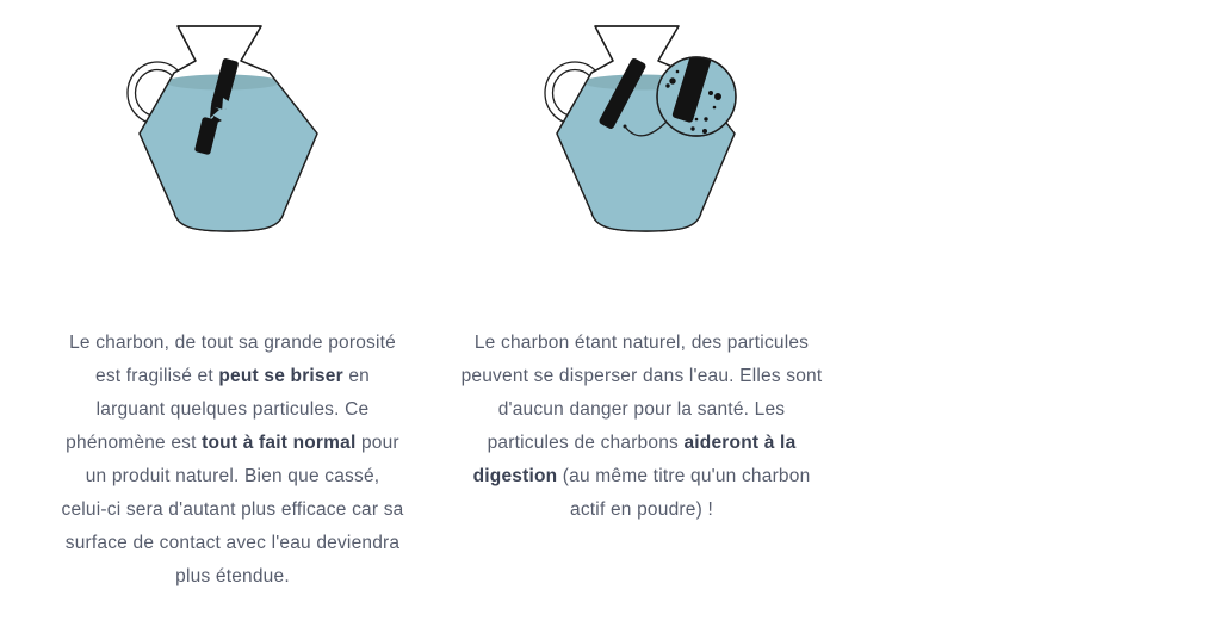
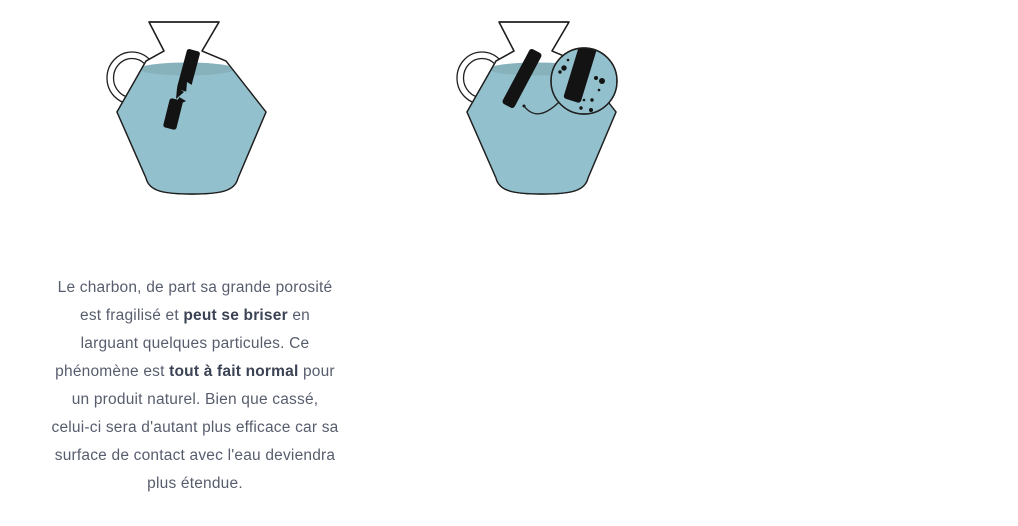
- Le charbon, de tout sa grande porosité est fragilisé et peut se briser en larguant quelques particules. Ce phénomène est tout à fait normal pour un produit naturel. Bien que cassé, celui-ci sera d'autant plus efficace car sa surface de contact avec l'eau deviendra plus étendue.
+ Le charbon, de part sa grande porosité est fragilisé et peut se briser en larguant quelques particules. Ce phénomène est tout à fait normal pour un produit naturel. Bien que cassé, celui-ci sera d'autant plus efficace car sa surface de contact avec l'eau deviendra plus étendue.
- Le charbon étant naturel, des particules peuvent se disperser dans l'eau. Elles sont d'aucun danger pour la santé. Les particules de charbons aideront à la digestion (au même titre qu'un charbon actif en poudre) !
